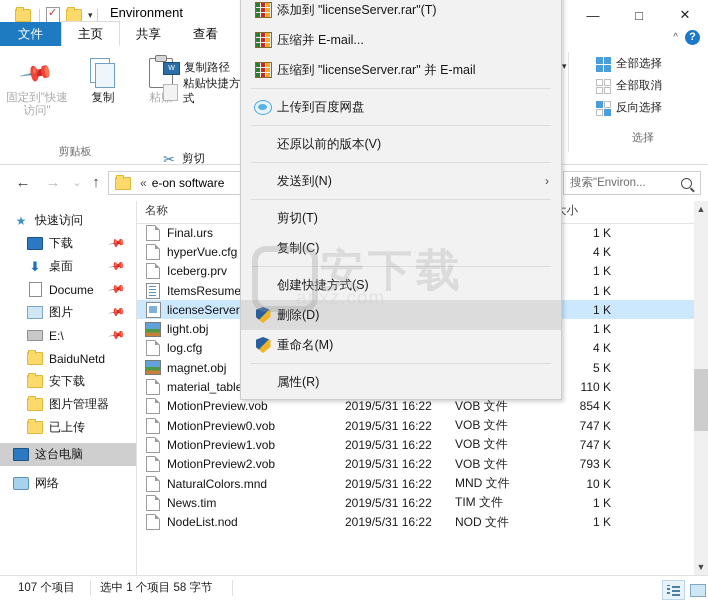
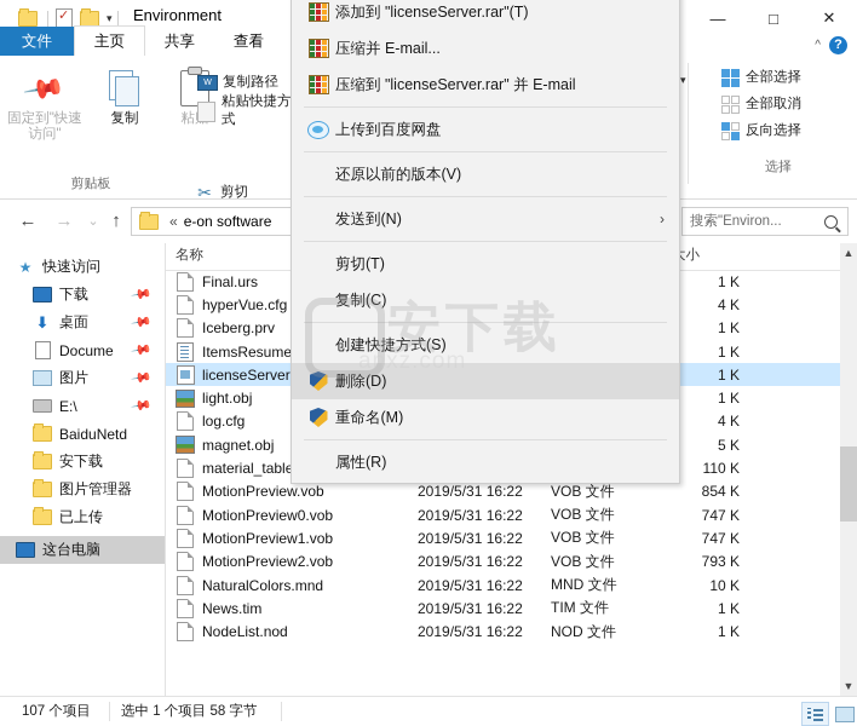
  ▾
  Environment
  —
  □
  ✕
  文件
  主页
  共享
  查看
  ^
  ?
  固定到"快速访问"
  复制
  ✂
  剪切
  复制路径
  粘贴快捷方式
  剪贴板
  ▾
  全部选择
  全部取消
  反向选择
  选择
  ←
  →
  ⌄
  ↑
  «
  e-on software
  搜索"Environ...
  ★
  快速访问
  下载
  ⬇
  桌面
  Docume
  图片
  E:\
  BaiduNetd
  安下载
  图片管理器
  已上传
  这台电脑
- 网络
  名称
  Final.urs
  1 K
  hyperVue.cfg
  4 K
  Iceberg.prv
  1 K
  ItemsResume
  1 K
  licenseServer
  1 K
  light.obj
  1 K
  log.cfg
  4 K
  magnet.obj
  5 K
  material_tabl
  110 K
  MotionPreview.vob
  2019/5/31 16:22
  VOB 文件
  854 K
  MotionPreview0.vob
  2019/5/31 16:22
  VOB 文件
  747 K
  MotionPreview1.vob
  2019/5/31 16:22
  VOB 文件
  747 K
  MotionPreview2.vob
  2019/5/31 16:22
  VOB 文件
  793 K
  NaturalColors.mnd
  2019/5/31 16:22
  MND 文件
  10 K
  News.tim
  2019/5/31 16:22
  TIM 文件
  1 K
  NodeList.nod
  2019/5/31 16:22
  NOD 文件
  1 K
  ▲
  ▼
  107 个项目
  选中 1 个项目 58 字节
  添加到 "licenseServer.rar"(T)
  压缩并 E-mail...
  压缩到 "licenseServer.rar" 并 E-mail
  上传到百度网盘
  还原以前的版本(V)
  发送到(N)
  ›
  剪切(T)
  复制(C)
  创建快捷方式(S)
  删除(D)
  重命名(M)
  属性(R)
  安下载
  anxz.com
